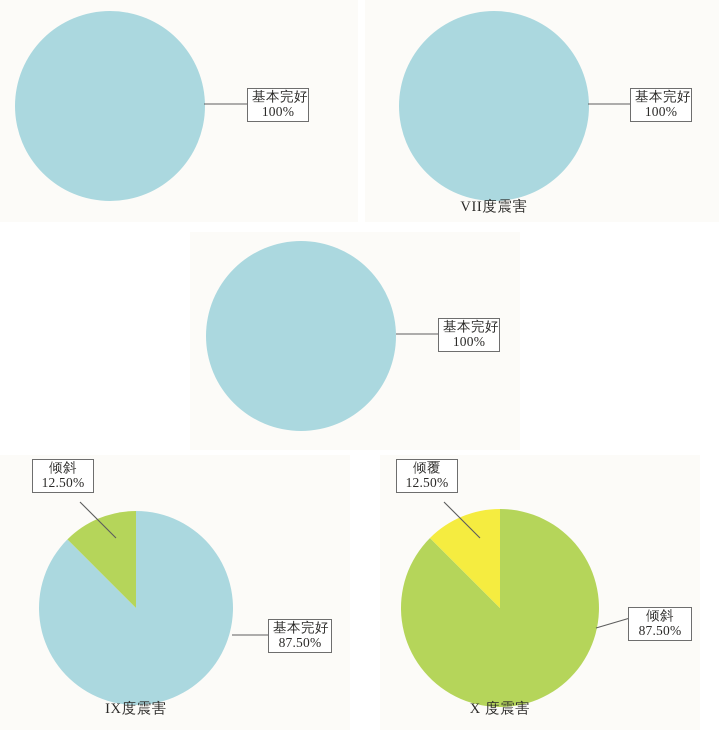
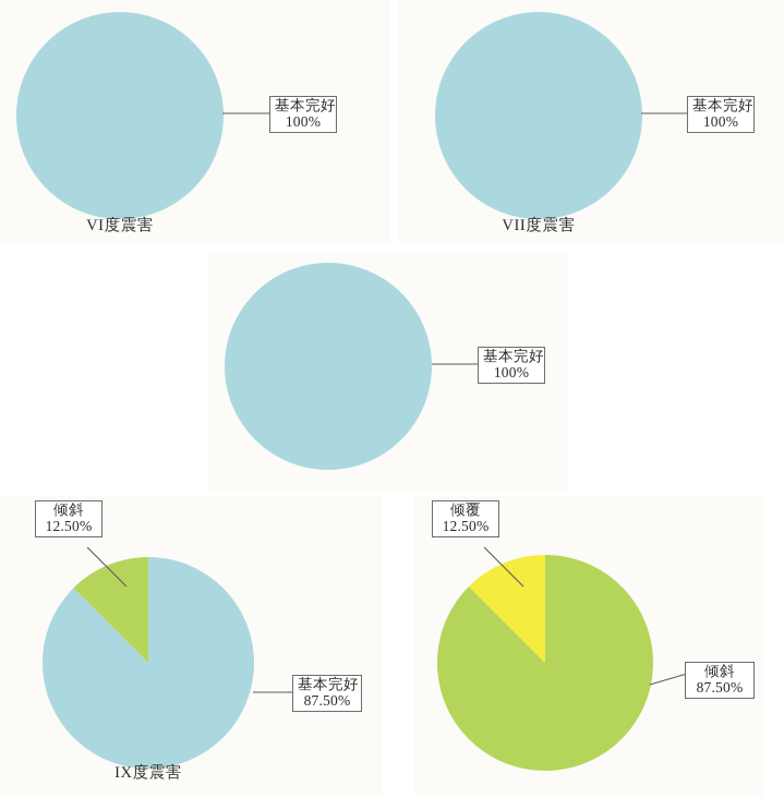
  基本完好
  100%
+ VI度震害
  基本完好
  100%
  VII度震害
  基本完好
  100%
  倾斜
  12.50%
  基本完好
  87.50%
  IX度震害
  倾覆
  12.50%
  倾斜
  87.50%
- X 度震害
